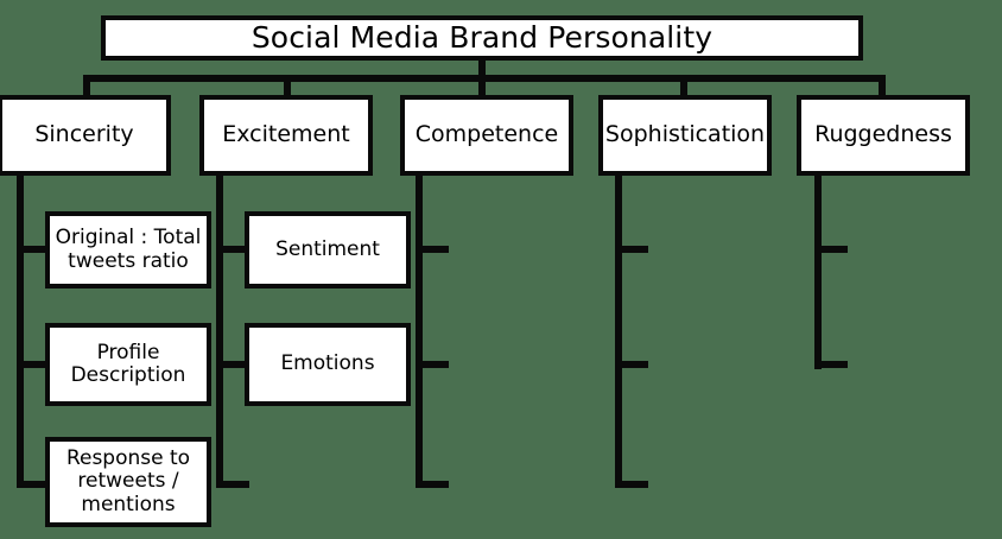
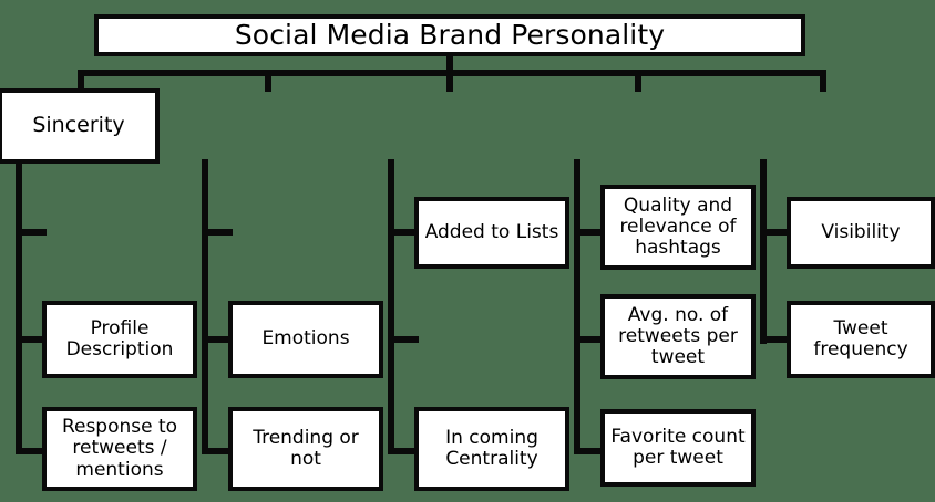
  Social Media Brand Personality
  Sincerity
- Excitement
- Competence
- Sophistication
- Ruggedness
- Original : Total
- tweets ratio
  Profile
  Description
  Response to
  retweets /
  mentions
- Sentiment
  Emotions
+ Trending or not
+ Added to Lists
+ In coming
+ Centrality
+ Quality and
+ relevance of
+ hashtags
+ Avg. no. of
+ retweets per
+ tweet
+ Favorite count
+ per tweet
+ Visibility
+ Tweet
+ frequency
